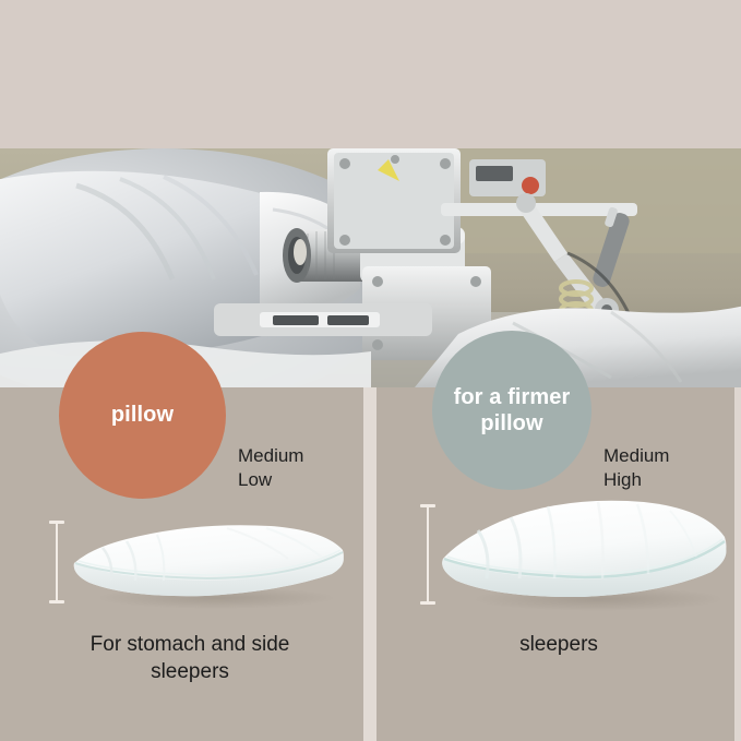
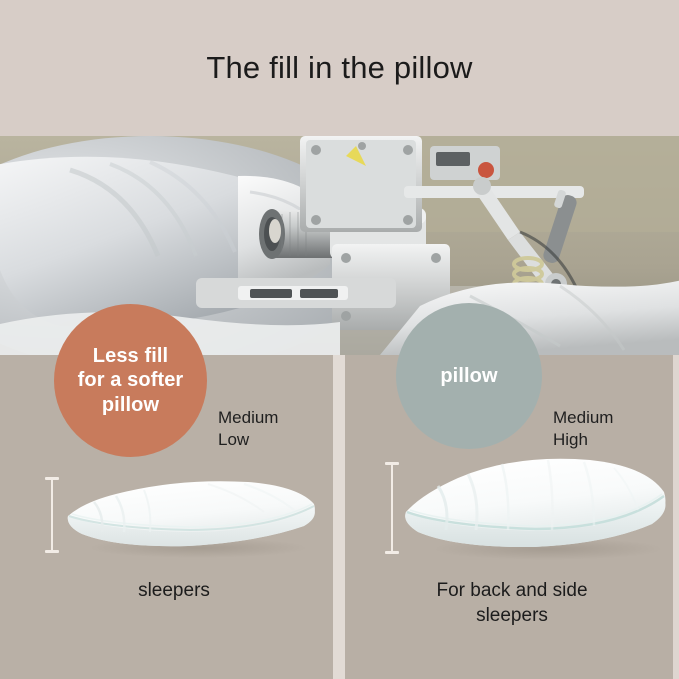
+ The fill in the pillow
+ Less fill
+ for a softer
  pillow
- for a firmer
  pillow
  Medium
  Low
  Medium
  High
- For stomach and side
  sleepers
+ For back and side
  sleepers
